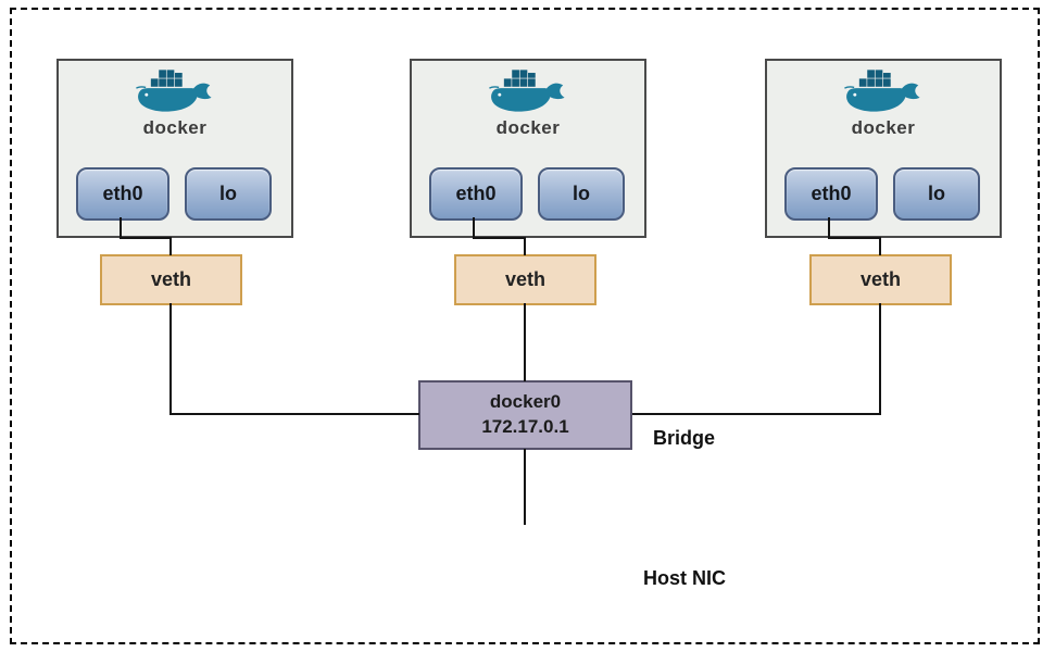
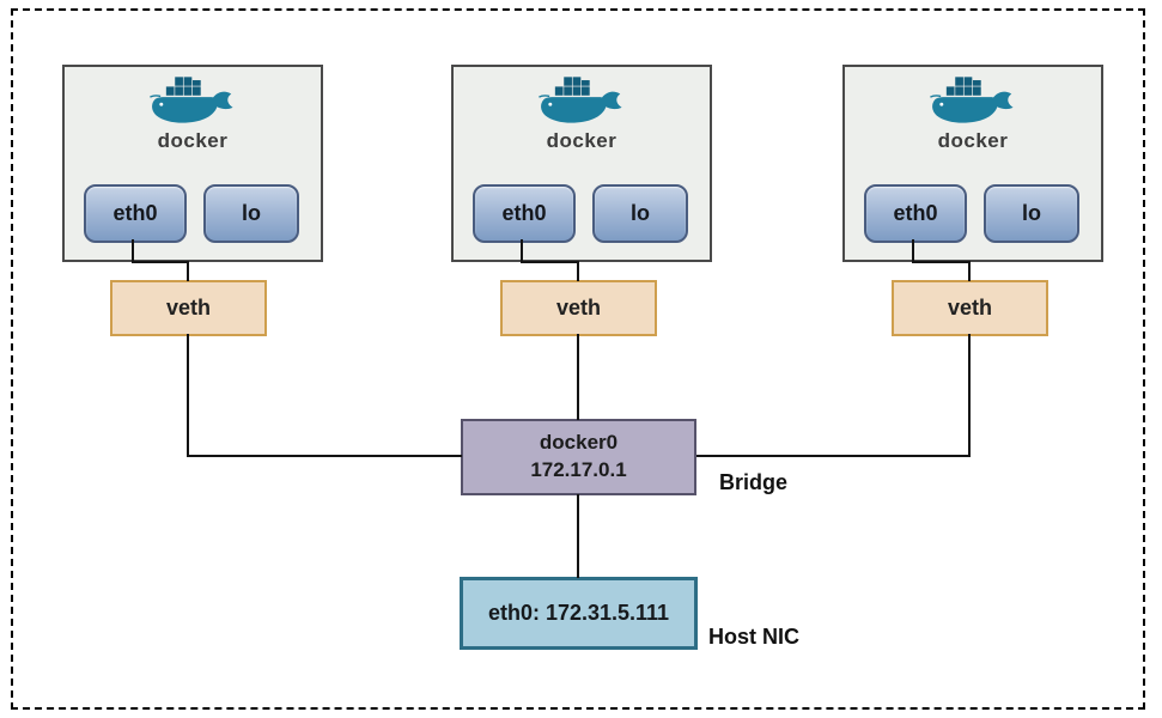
  docker
  eth0
  lo
  docker
  eth0
  lo
  docker
  eth0
  lo
  veth
  veth
  veth
  docker0
  172.17.0.1
  Bridge
+ eth0: 172.31.5.111
  Host NIC
